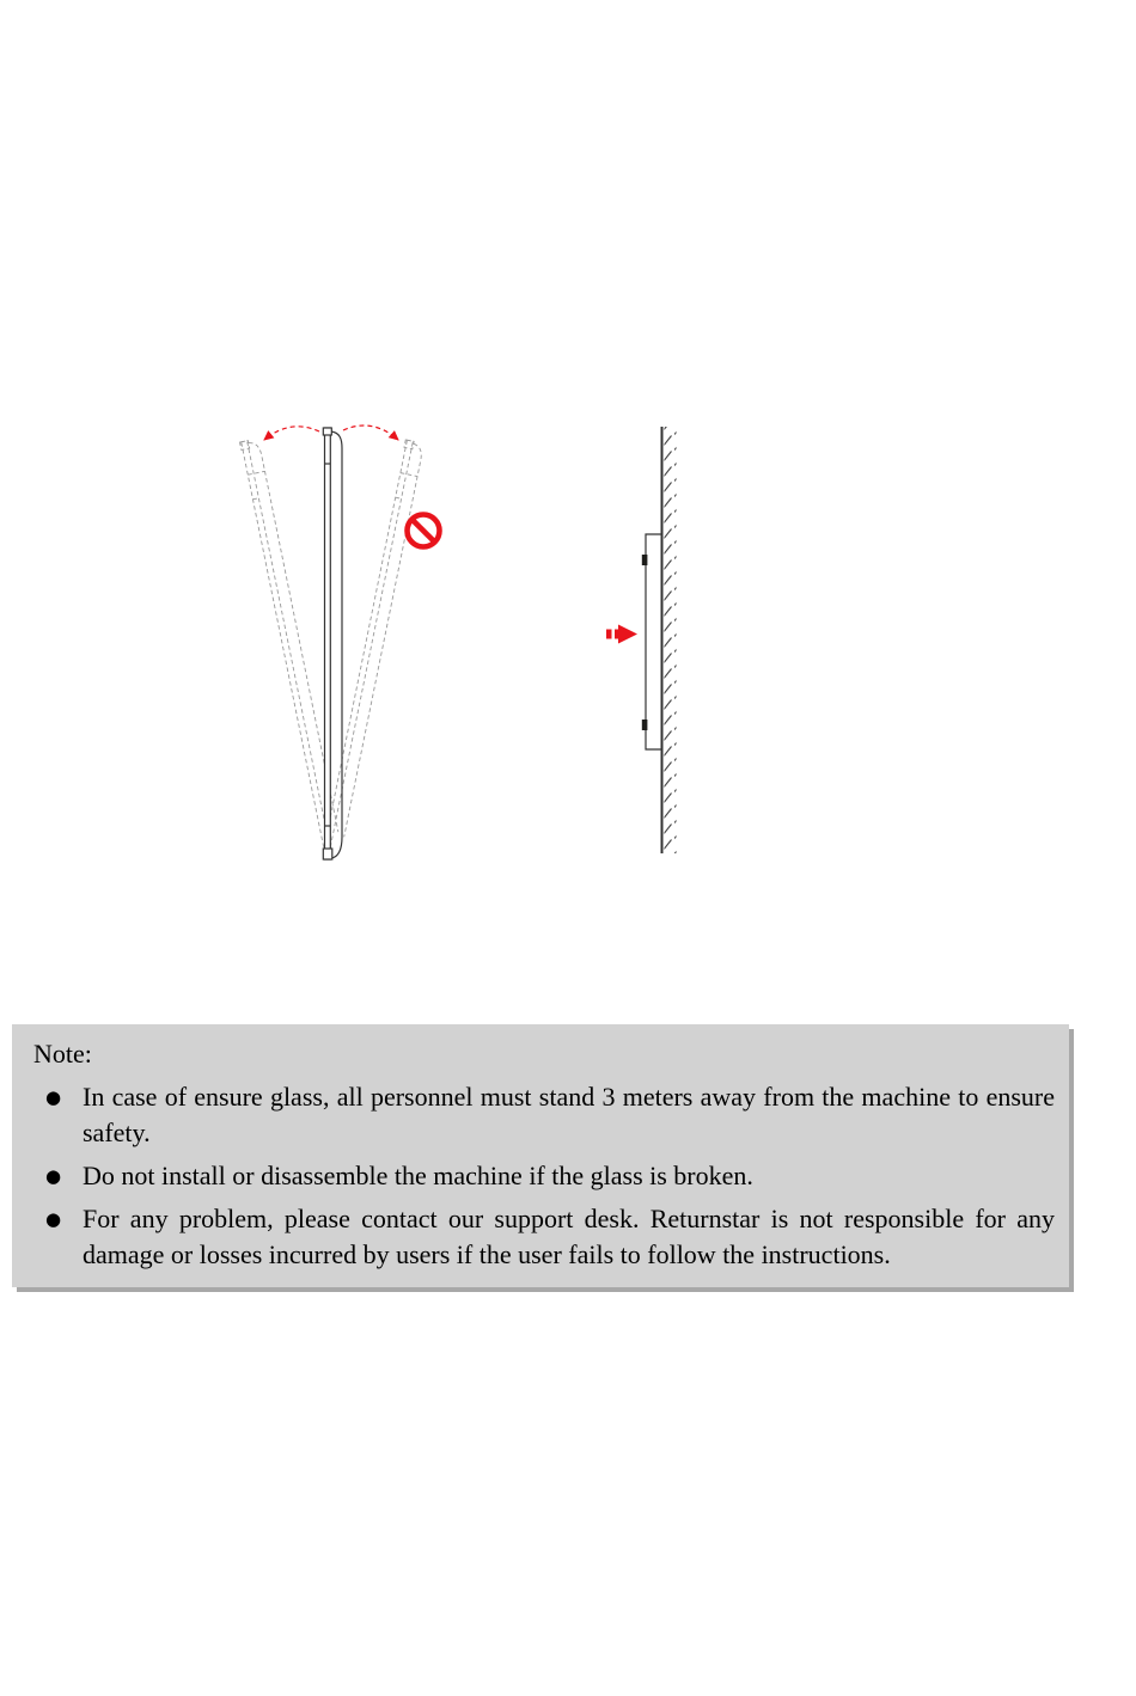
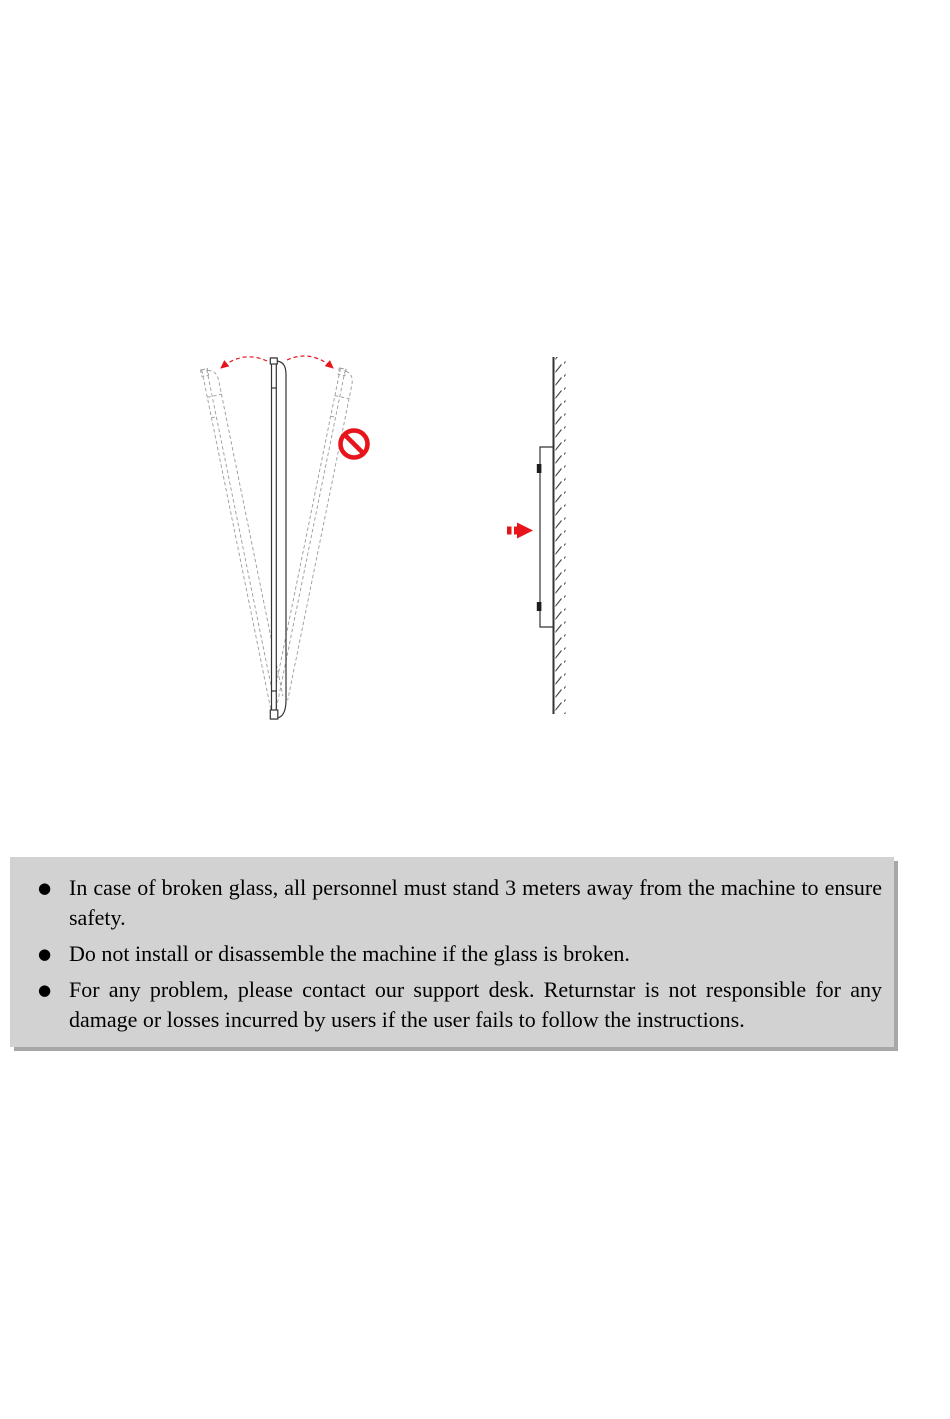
- Note:
  ●
- In case of ensure glass, all personnel must stand 3 meters away from the machine to ensure safety.
+ In case of broken glass, all personnel must stand 3 meters away from the machine to ensure safety.
  ●
  Do not install or disassemble the machine if the glass is broken.
  ●
  For any problem, please contact our support desk. Returnstar is not responsible for any damage or losses incurred by users if the user fails to follow the instructions.
